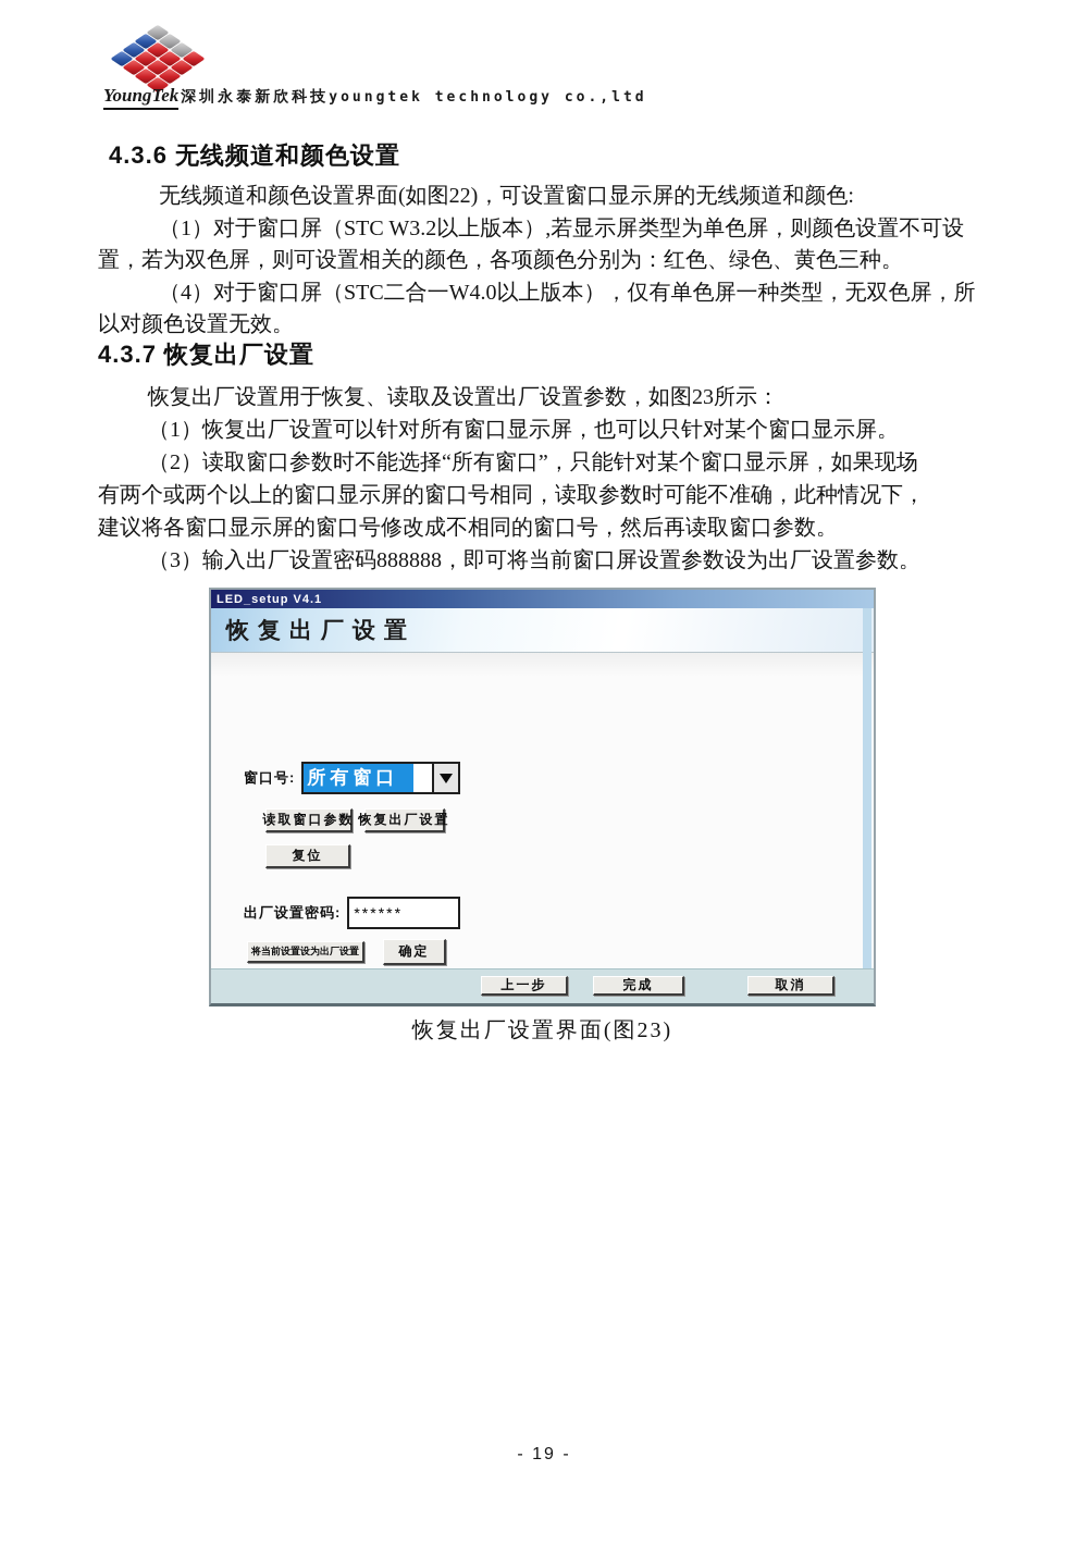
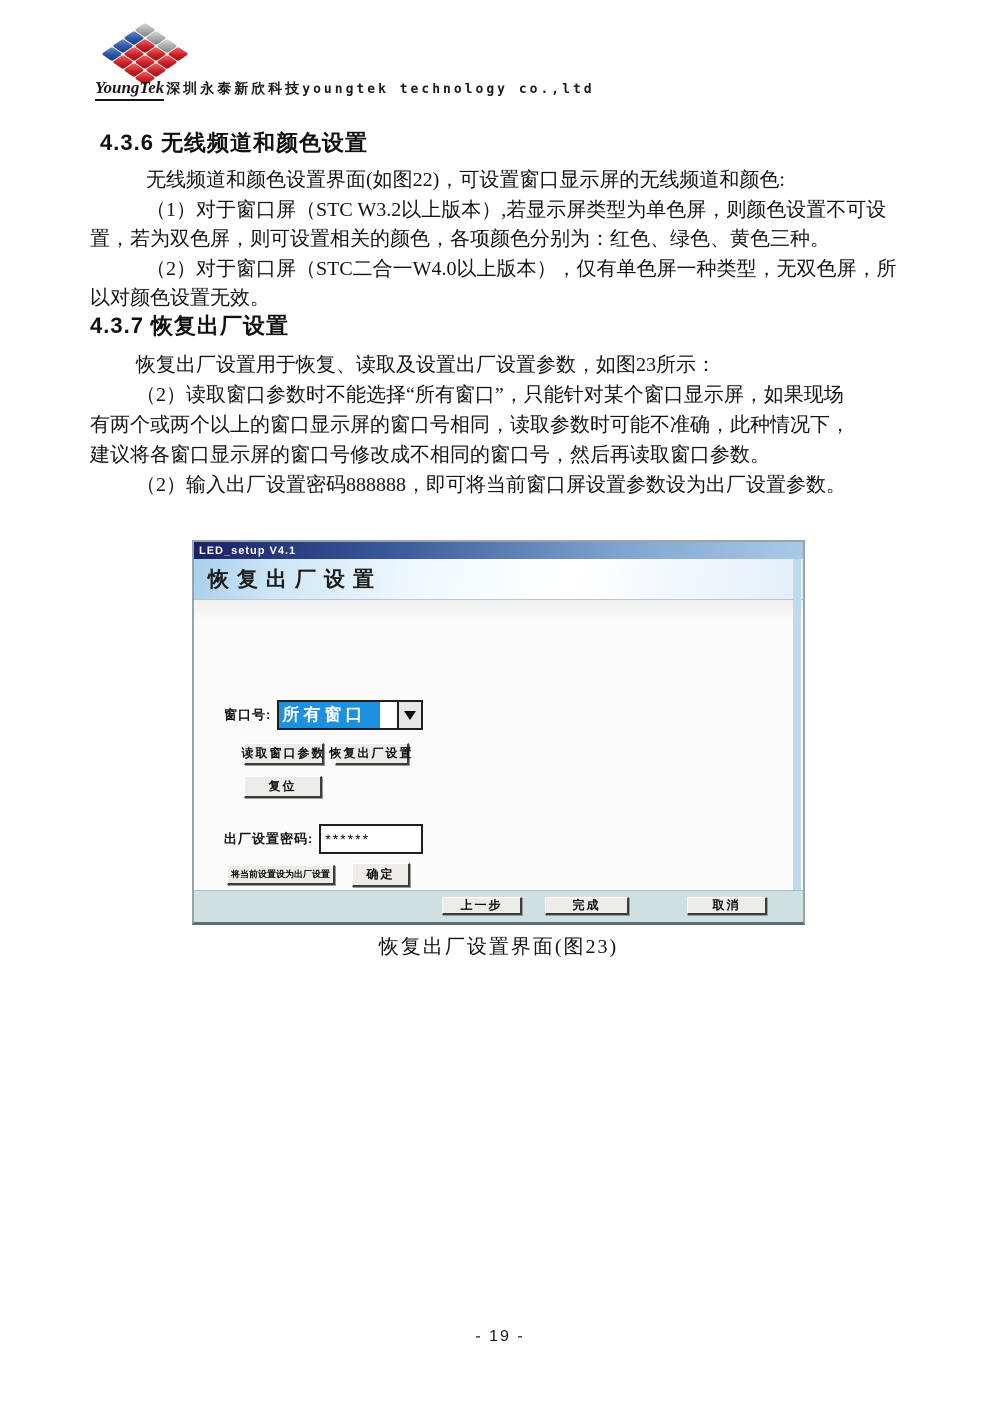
  YoungTek
  深圳永泰新欣科技
  youngtek technology co.,ltd
  4.3.6 无线频道和颜色设置
  无线频道和颜色设置界面(如图22)，可设置窗口显示屏的无线频道和颜色:
  （1）对于窗口屏（STC W3.2以上版本）,若显示屏类型为单色屏，则颜色设置不可设
  置，若为双色屏，则可设置相关的颜色，各项颜色分别为：红色、绿色、黄色三种。
- （4）对于窗口屏（STC二合一W4.0以上版本），仅有单色屏一种类型，无双色屏，所
+ （2）对于窗口屏（STC二合一W4.0以上版本），仅有单色屏一种类型，无双色屏，所
  以对颜色设置无效。
  4.3.7 恢复出厂设置
  恢复出厂设置用于恢复、读取及设置出厂设置参数，如图23所示：
- （1）恢复出厂设置可以针对所有窗口显示屏，也可以只针对某个窗口显示屏。
  （2）读取窗口参数时不能选择“所有窗口”，只能针对某个窗口显示屏，如果现场
  有两个或两个以上的窗口显示屏的窗口号相同，读取参数时可能不准确，此种情况下，
  建议将各窗口显示屏的窗口号修改成不相同的窗口号，然后再读取窗口参数。
- （3）输入出厂设置密码888888，即可将当前窗口屏设置参数设为出厂设置参数。
+ （2）输入出厂设置密码888888，即可将当前窗口屏设置参数设为出厂设置参数。
  LED_setup V4.1
  恢复出厂设置
  窗口号:
  所有窗口
  读取窗口参数
  恢复出厂设置
  复位
  出厂设置密码:
  ******
  将当前设置设为出厂设置
  确定
  上一步
  完成
  取消
  恢复出厂设置界面(图23)
  - 19 -
